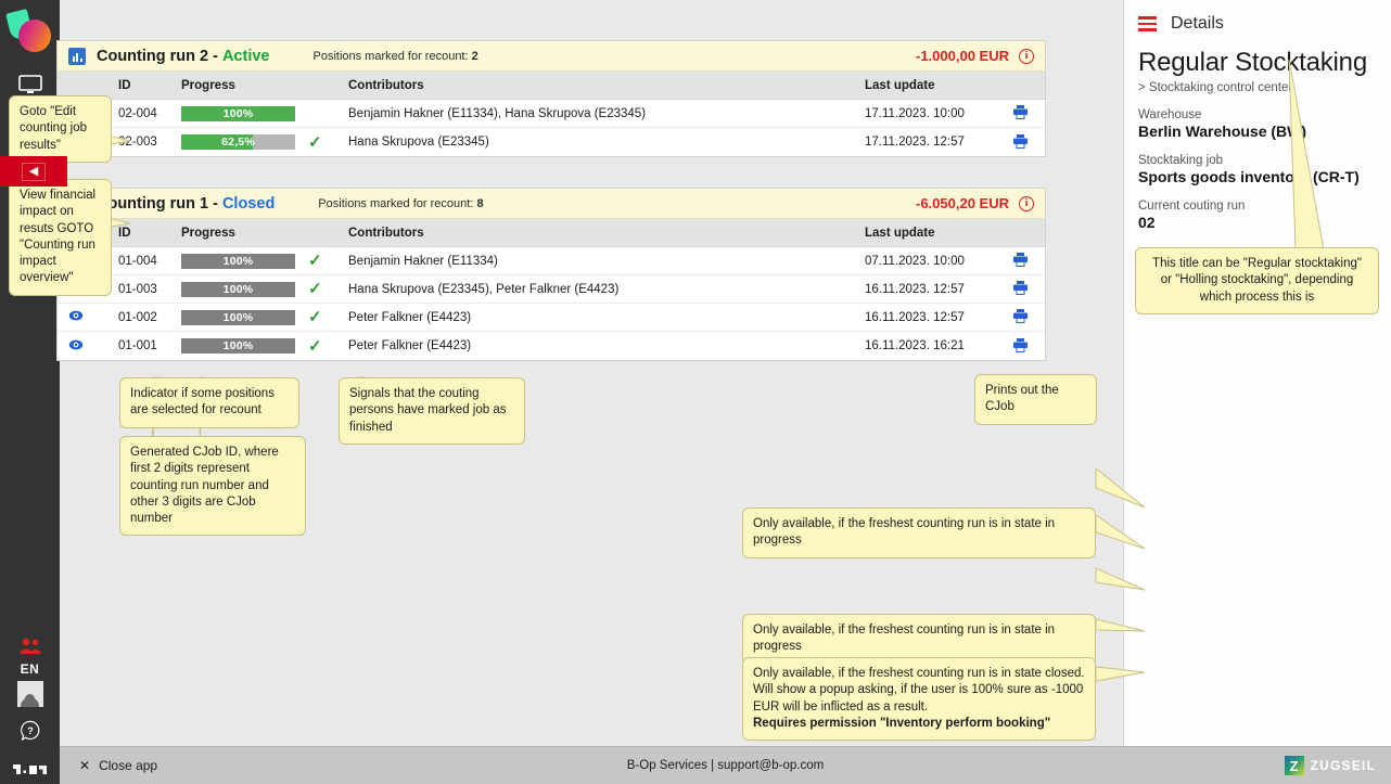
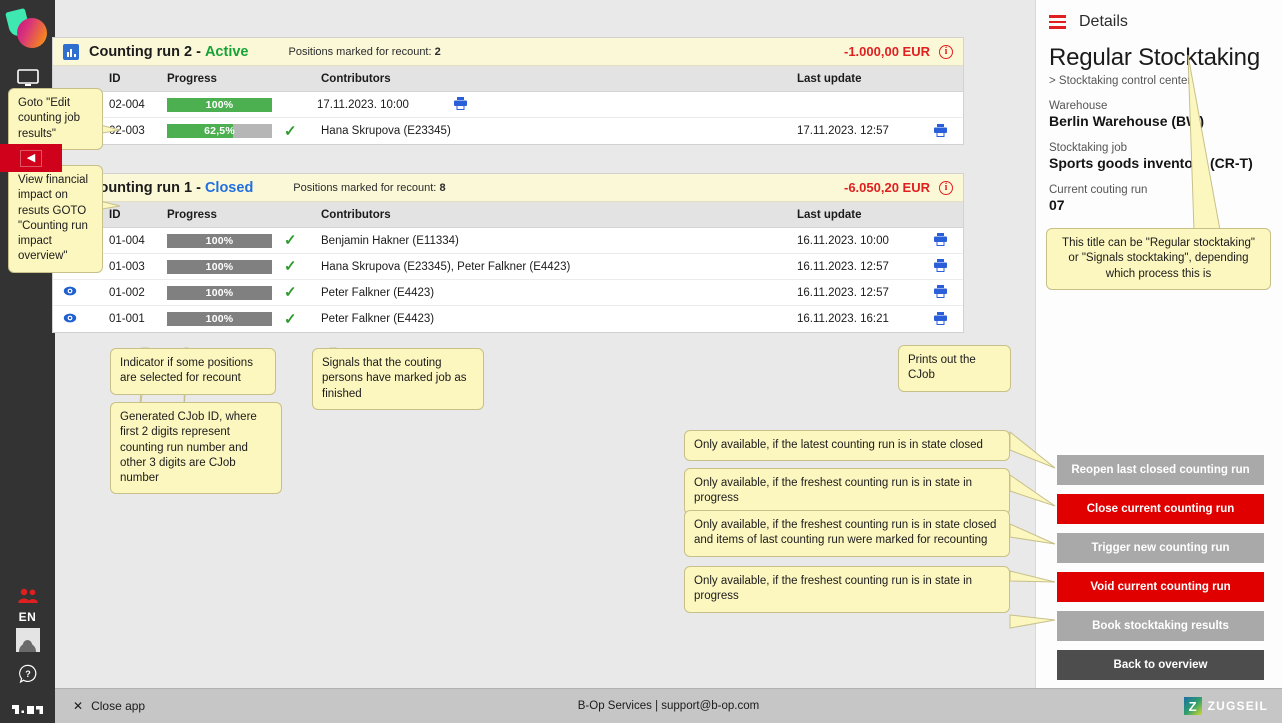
  EN
  ?
  ◀
  Counting run 2 -
  Active
  Positions marked for recount: 2
  -1.000,00 EUR
  i
  ID
  Progress
  Contributors
  Last update
  02-004
  100%
- Benjamin Hakner (E11334), Hana Skrupova (E23345)
  17.11.2023. 10:00
  2-003
  62,5%
  ✓
  Hana Skrupova (E23345)
  17.11.2023. 12:57
  ounting run 1 -
  Closed
  Positions marked for recount: 8
  -6.050,20 EUR
  i
  ID
  Progress
  Contributors
  Last update
  01-004
  100%
  ✓
  Benjamin Hakner (E11334)
- 07.11.2023. 10:00
+ 16.11.2023. 10:00
  01-003
  100%
  ✓
  Hana Skrupova (E23345), Peter Falkner (E4423)
  16.11.2023. 12:57
  01-002
  100%
  ✓
  Peter Falkner (E4423)
  16.11.2023. 12:57
  01-001
  100%
  ✓
  Peter Falkner (E4423)
  16.11.2023. 16:21
  Goto "Edit counting job results"
  View financial impact on resuts GOTO "Counting run impact overview"
  Indicator if some positions are selected for recount
  Generated CJob ID, where first 2 digits represent counting run number and other 3 digits are CJob number
  Signals that the couting persons have marked job as finished
  Prints out the CJob
+ Only available, if the latest counting run is in state closed
  Only available, if the freshest counting run is in state in progress
+ Only available, if the freshest counting run is in state closed and items of last counting run were marked for recounting
  Only available, if the freshest counting run is in state in progress
- Only available, if the freshest counting run is in state closed. Will show a popup asking, if the user is 100% sure as -1000 EUR will be inflicted as a result.
- Requires permission "Inventory perform booking"
  Details
  Regular Stocktaking
  > Stocktaking control cente
  Warehouse
  Berlin Warehouse (B)
  Stocktaking job
  Sports goods invento (CR-T)
  Current couting run
- 02
+ 07
+ Reopen last closed counting run
+ Close current counting run
+ Trigger new counting run
+ Void current counting run
+ Book stocktaking results
+ Back to overview
- This title can be "Regular stocktaking" or "Holling stocktaking", depending which process this is
+ This title can be "Regular stocktaking" or "Signals stocktaking", depending which process this is
  ✕
  Close app
  B-Op Services | support@b-op.com
  Z
  ZUGSEIL
